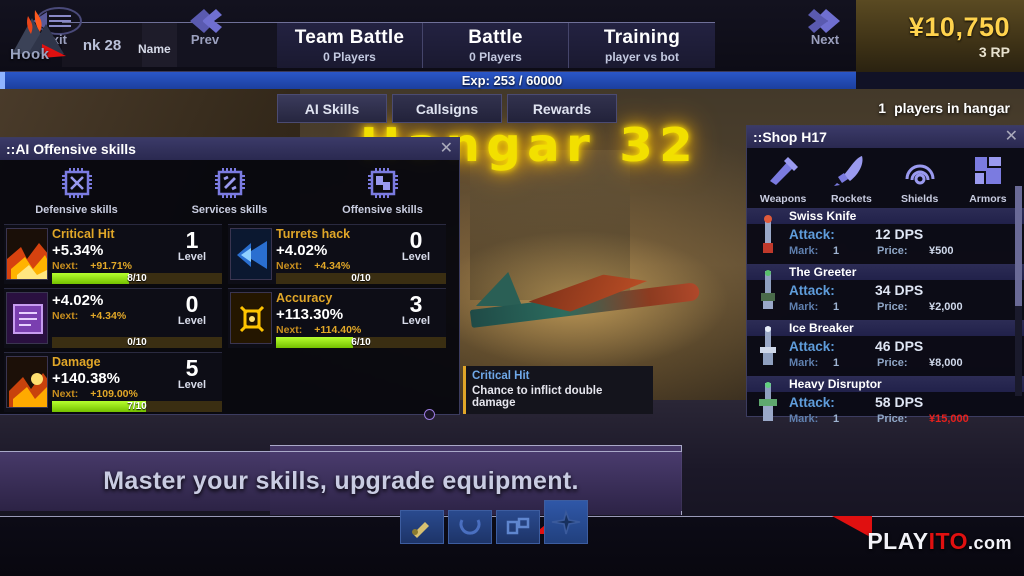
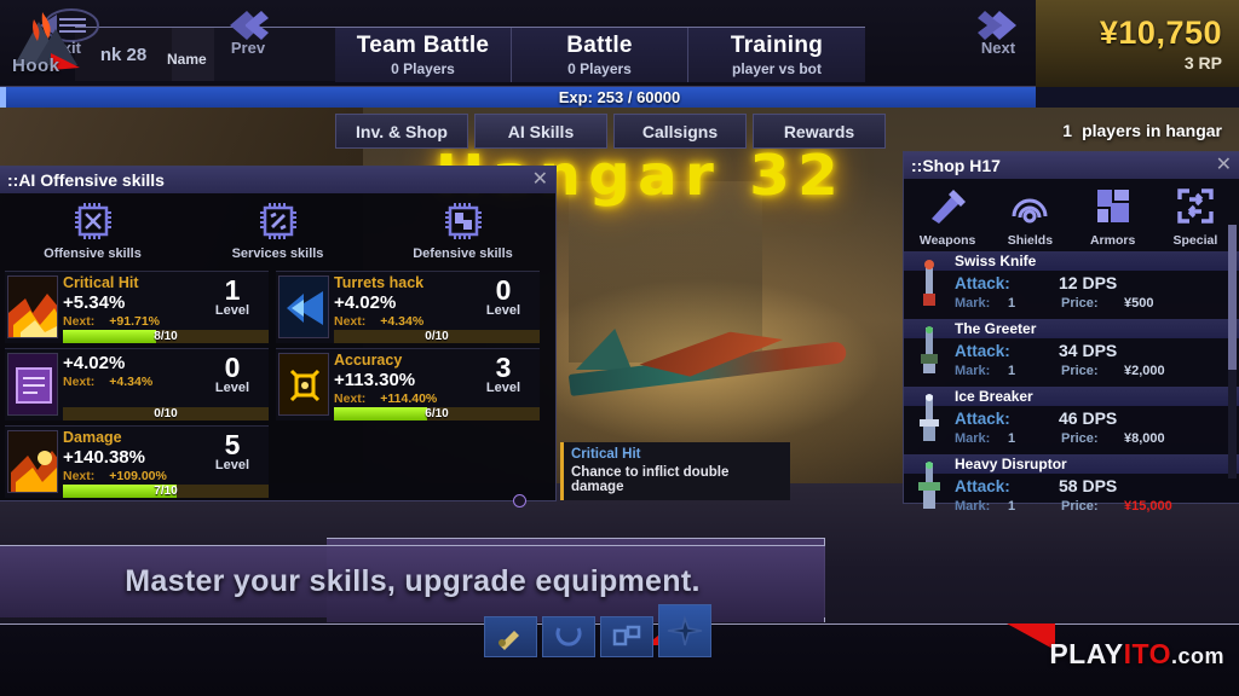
  ngar 32
  nk 28
  Name
  Team Battle
  0 Players
  Battle
  0 Players
  Training
  player vs bot
  ¥10,750
  3 RP
  Hook
  Exp: 253 / 60000
+ Inv. & Shop
  AI Skills
  Callsigns
  Rewards
  1 players in hangar
  ::AI Offensive skills
  ✕
- Defensive skills
+ Offensive skills
  Services skills
- Offensive skills
+ Defensive skills
  Critical Hit
  +5.34%
  Next: +91.71%
  1
  Level
  8/10
  +4.02%
  Next: +4.34%
  0
  Level
  0/10
  Damage
  +140.38%
  Next: +109.00%
  5
  Level
  7/10
  Turrets hack
  +4.02%
  Next: +4.34%
  0
  Level
  0/10
  Accuracy
  +113.30%
  Next: +114.40%
  3
  Level
  6/10
  Critical Hit
  Chance to inflict double damage
  ::Shop H17
  ✕
  Weapons
- Rockets
  Shields
  Armors
+ Special
  Swiss Knife
  Attack:
  12 DPS
  Mark:
  1
  Price:
  ¥500
  The Greeter
  Attack:
  34 DPS
  Mark:
  1
  Price:
  ¥2,000
  Ice Breaker
  Attack:
  46 DPS
  Mark:
  1
  Price:
  ¥8,000
  Heavy Disruptor
  Attack:
  58 DPS
  Mark:
  1
  Price:
  ¥15,000
  Master your skills, upgrade equipment.
  xit
  Prev
  Next
  PLAYITO.com
